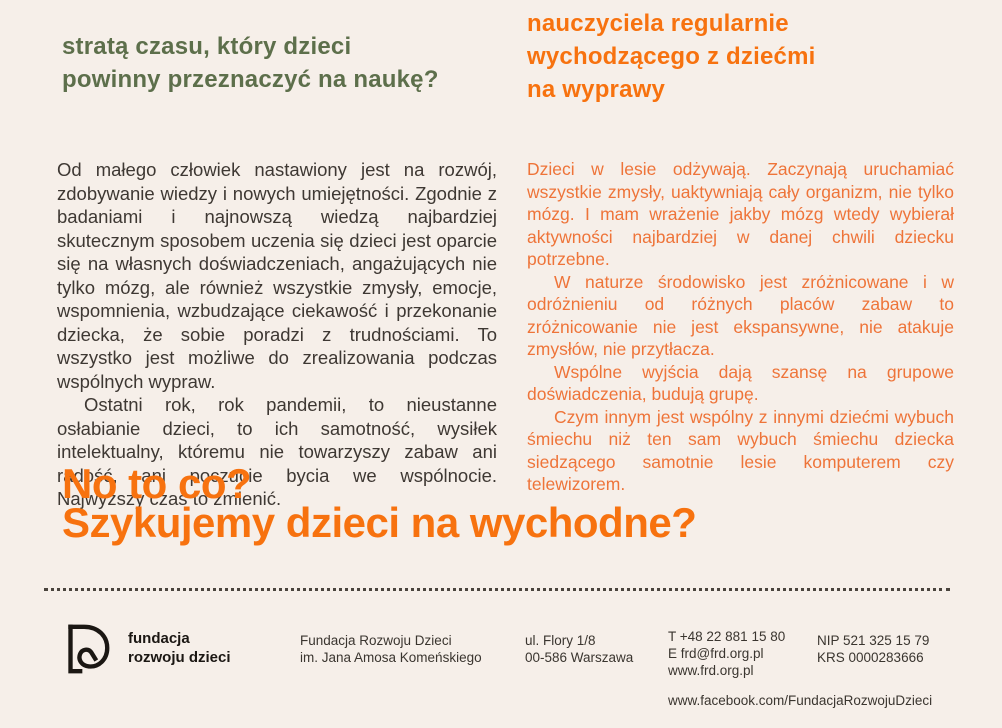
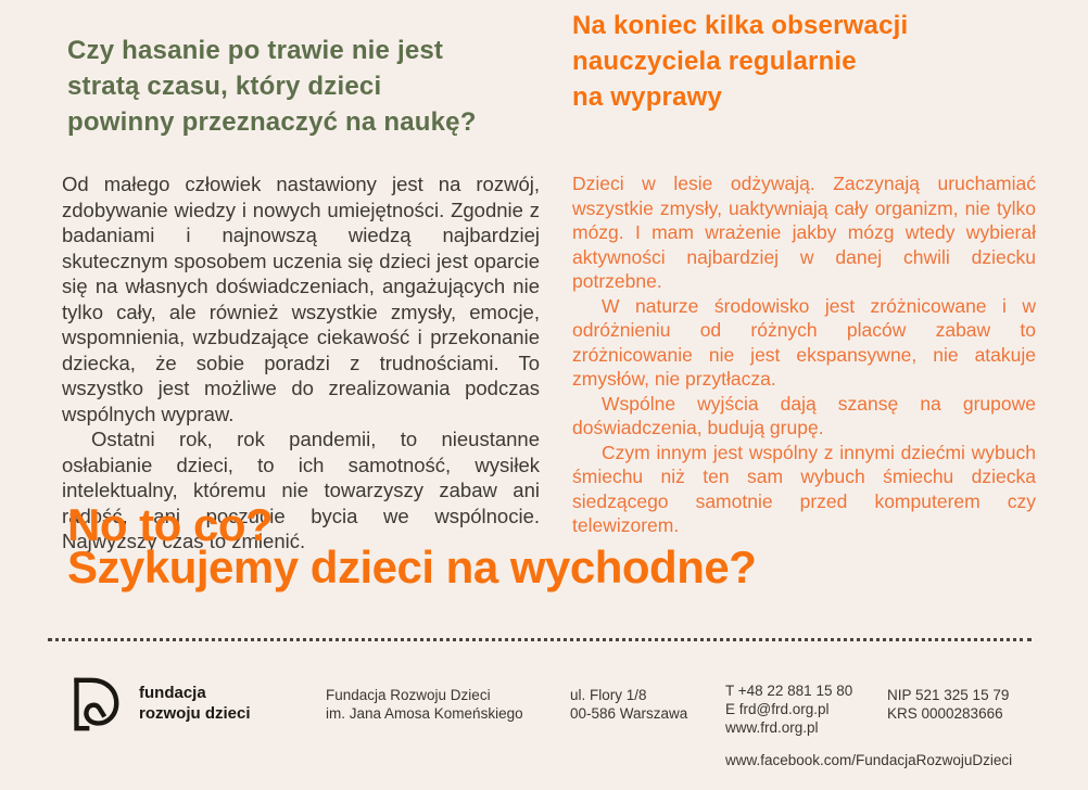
+ Czy hasanie po trawie nie jest
  stratą czasu, który dzieci
  powinny przeznaczyć na naukę?
+ Na koniec kilka obserwacji
  nauczyciela regularnie
- wychodzącego z dziećmi
  na wyprawy
- Od małego człowiek nastawiony jest na rozwój, zdobywanie wiedzy i nowych umiejętności. Zgodnie z badaniami i najnowszą wiedzą najbardziej skutecznym sposobem uczenia się dzieci jest oparcie się na własnych doświadczeniach, angażujących nie tylko mózg, ale również wszystkie zmysły, emocje, wspomnienia, wzbudzające ciekawość i przekonanie dziecka, że sobie poradzi z trudnościami. To wszystko jest możliwe do zrealizowania podczas wspólnych wypraw.
+ Od małego człowiek nastawiony jest na rozwój, zdobywanie wiedzy i nowych umiejętności. Zgodnie z badaniami i najnowszą wiedzą najbardziej skutecznym sposobem uczenia się dzieci jest oparcie się na własnych doświadczeniach, angażujących nie tylko cały, ale również wszystkie zmysły, emocje, wspomnienia, wzbudzające ciekawość i przekonanie dziecka, że sobie poradzi z trudnościami. To wszystko jest możliwe do zrealizowania podczas wspólnych wypraw.
  Ostatni rok, rok pandemii, to nieustanne osłabianie dzieci, to ich samotność, wysiłek intelektualny, któremu nie towarzyszy zabaw ani radość, ani poczucie bycia we wspólnocie. Najwyższy czas to zmienić.
  Dzieci w lesie odżywają. Zaczynają uruchamiać wszystkie zmysły, uaktywniają cały organizm, nie tylko mózg. I mam wrażenie jakby mózg wtedy wybierał aktywności najbardziej w danej chwili dziecku potrzebne.
  W naturze środowisko jest zróżnicowane i w odróżnieniu od różnych placów zabaw to zróżnicowanie nie jest ekspansywne, nie atakuje zmysłów, nie przytłacza.
  Wspólne wyjścia dają szansę na grupowe doświadczenia, budują grupę.
- Czym innym jest wspólny z innymi dziećmi wybuch śmiechu niż ten sam wybuch śmiechu dziecka siedzącego samotnie lesie komputerem czy telewizorem.
+ Czym innym jest wspólny z innymi dziećmi wybuch śmiechu niż ten sam wybuch śmiechu dziecka siedzącego samotnie przed komputerem czy telewizorem.
  No to co?
  Szykujemy dzieci na wychodne?
  fundacja
  rozwoju dzieci
  Fundacja Rozwoju Dzieci
  im. Jana Amosa Komeńskiego
  ul. Flory 1/8
  00-586 Warszawa
  T +48 22 881 15 80
  E frd@frd.org.pl
  www.frd.org.pl
  NIP 521 325 15 79
  KRS 0000283666
  www.facebook.com/FundacjaRozwojuDzieci
